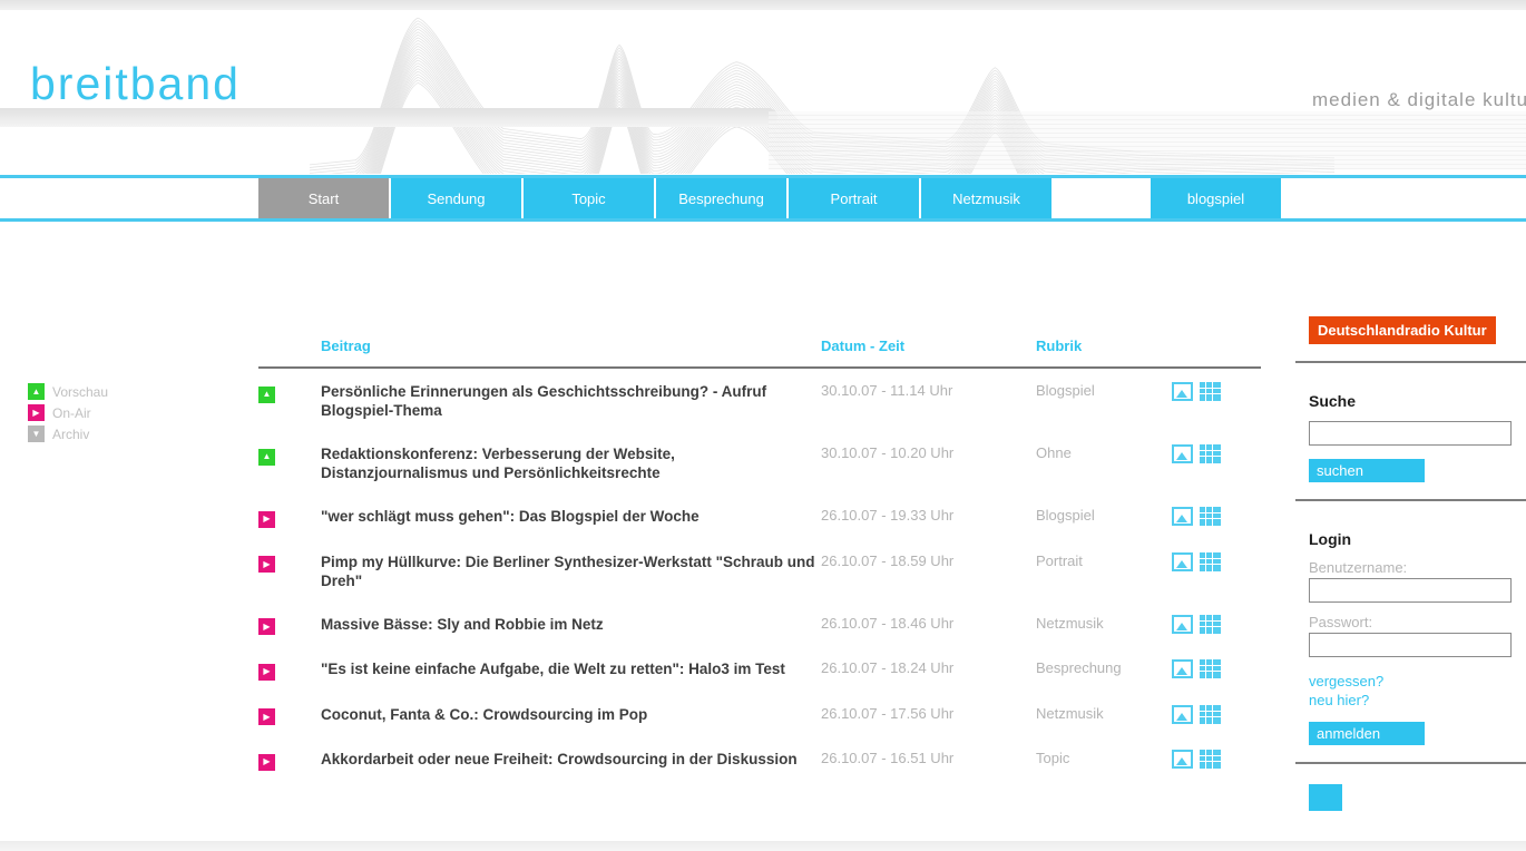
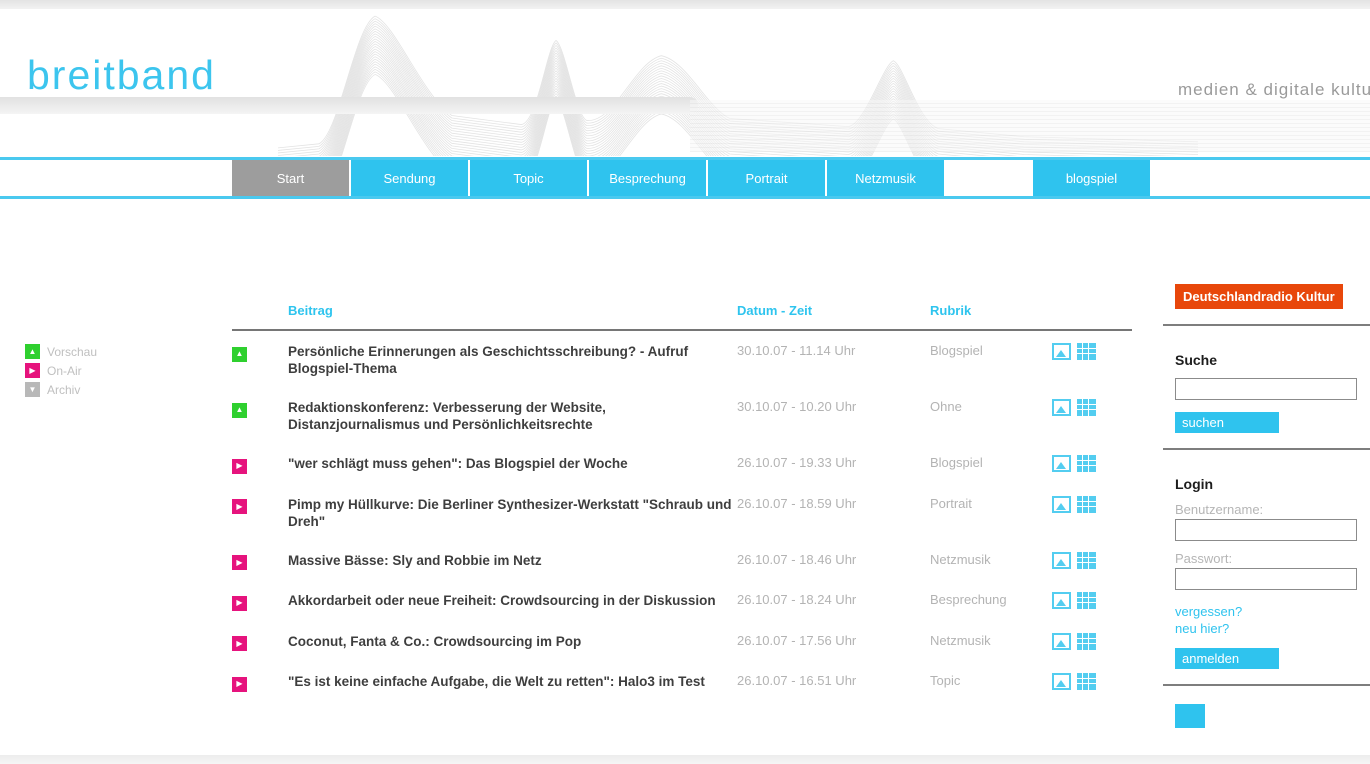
  breitband
  medien & digitale kultu
  Start
  Sendung
  Topic
  Besprechung
  Portrait
  Netzmusik
  blogspiel
  ▲
  Vorschau
  ▶
  On-Air
  ▼
  Archiv
  Beitrag
  Datum - Zeit
  Rubrik
  ▲
  Persönliche Erinnerungen als Geschichtsschreibung? - Aufruf Blogspiel-Thema
  30.10.07 - 11.14 Uhr
  Blogspiel
  ▲
  Redaktionskonferenz: Verbesserung der Website, Distanzjournalismus und Persönlichkeitsrechte
  30.10.07 - 10.20 Uhr
  Ohne
  ▶
  "wer schlägt muss gehen": Das Blogspiel der Woche
  26.10.07 - 19.33 Uhr
  Blogspiel
  ▶
  Pimp my Hüllkurve: Die Berliner Synthesizer-Werkstatt "Schraub und Dreh"
  26.10.07 - 18.59 Uhr
  Portrait
  ▶
  Massive Bässe: Sly and Robbie im Netz
  26.10.07 - 18.46 Uhr
  Netzmusik
  ▶
- "Es ist keine einfache Aufgabe, die Welt zu retten": Halo3 im Test
+ Akkordarbeit oder neue Freiheit: Crowdsourcing in der Diskussion
  26.10.07 - 18.24 Uhr
  Besprechung
  ▶
  Coconut, Fanta & Co.: Crowdsourcing im Pop
  26.10.07 - 17.56 Uhr
  Netzmusik
  ▶
- Akkordarbeit oder neue Freiheit: Crowdsourcing in der Diskussion
+ "Es ist keine einfache Aufgabe, die Welt zu retten": Halo3 im Test
  26.10.07 - 16.51 Uhr
  Topic
  Deutschlandradio Kultur
  Suche
  suchen
  Login
  Benutzername:
  Passwort:
  vergessen?
  neu hier?
  anmelden
